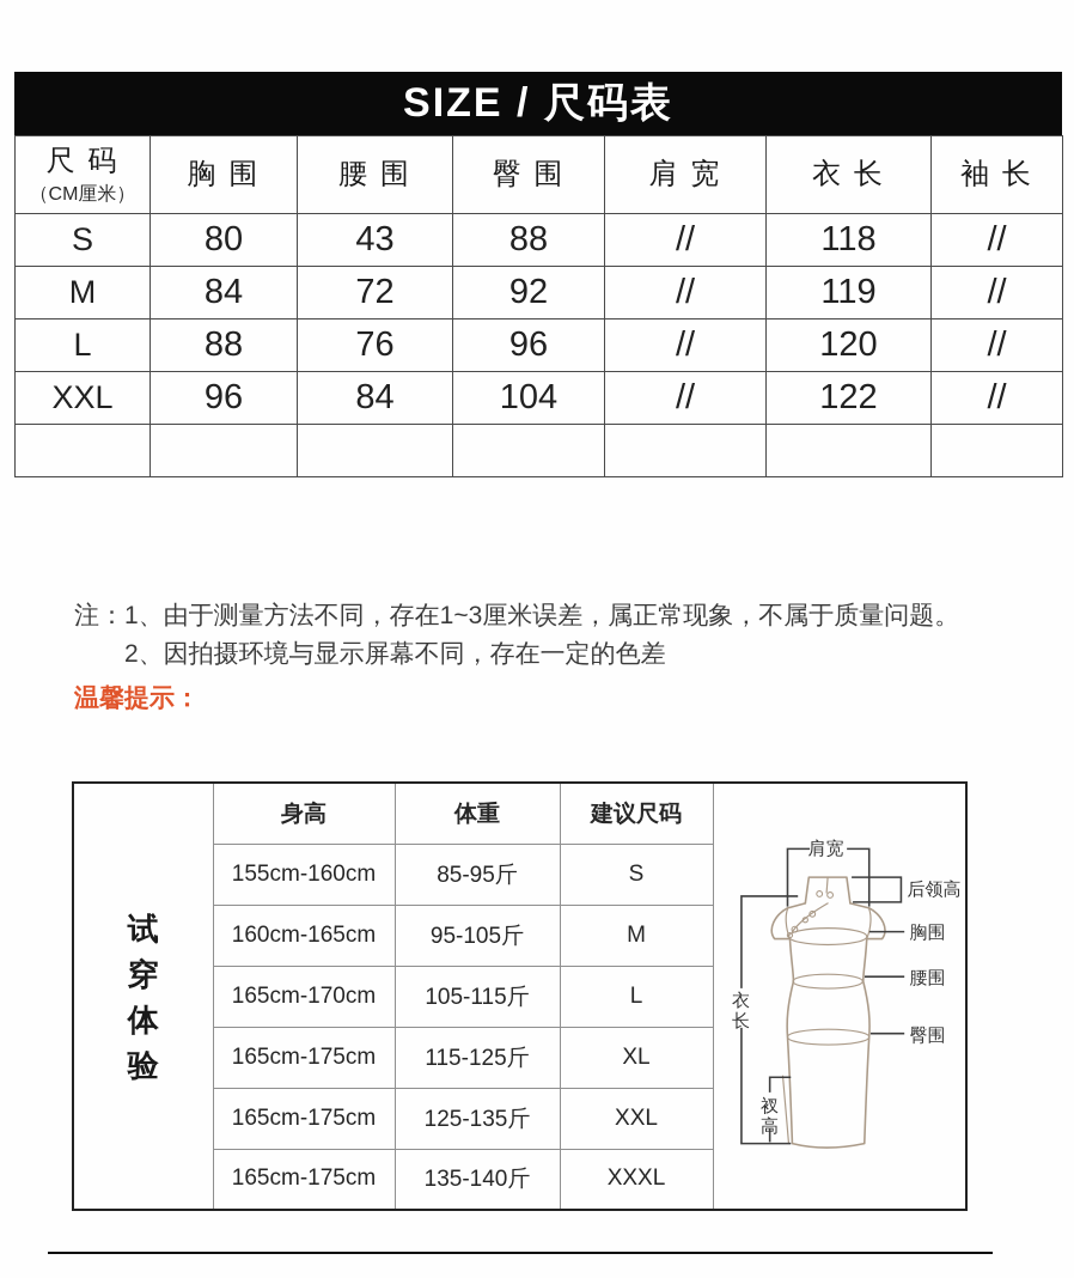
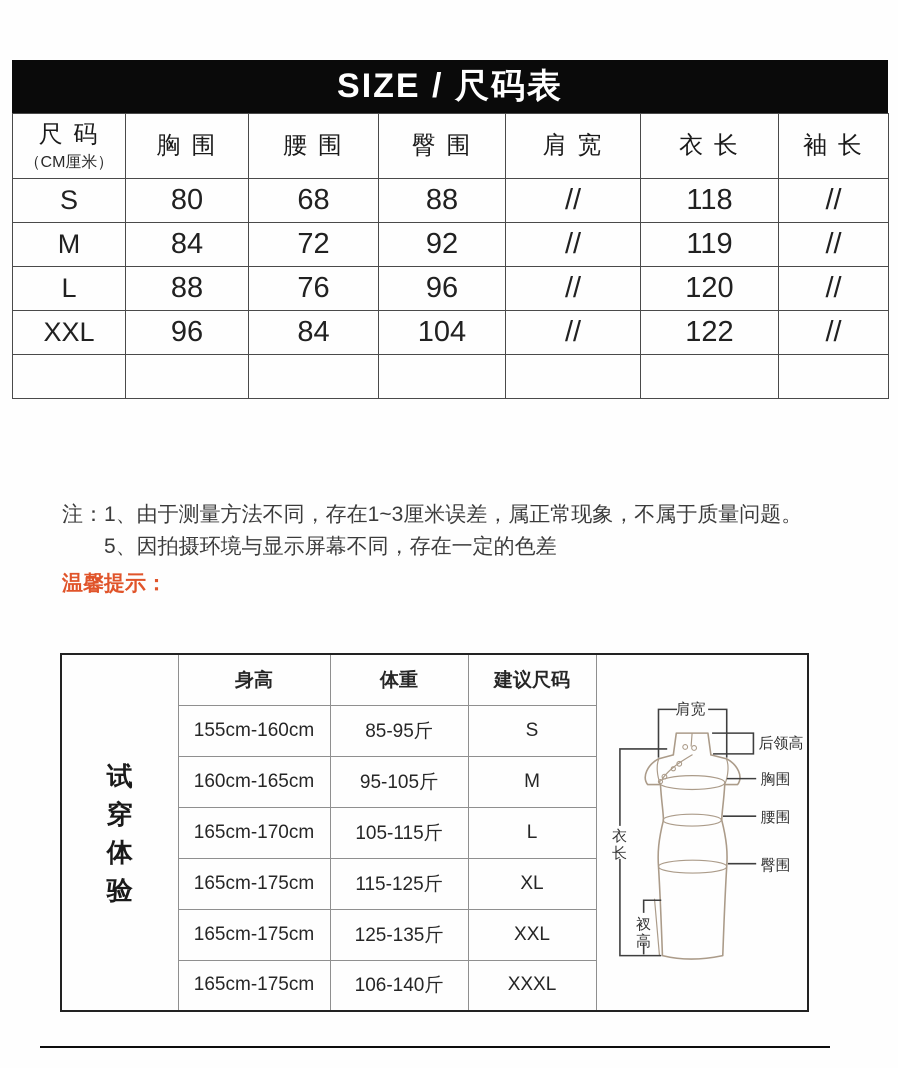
  SIZE / 尺码表
  尺 码 （CM厘米）	胸 围	腰 围	臀 围	肩 宽	衣 长	袖 长
- S	80	43	88	//	118	//
+ S	80	68	88	//	118	//
  M	84	72	92	//	119	//
  L	88	76	96	//	120	//
  XXL	96	84	104	//	122	//
  注：
  1、由于测量方法不同，存在1~3厘米误差，属正常现象，不属于质量问题。
- 2、因拍摄环境与显示屏幕不同，存在一定的色差
+ 5、因拍摄环境与显示屏幕不同，存在一定的色差
  温馨提示：
  试穿体验	身高	体重	建议尺码	肩宽 后领高 胸围 腰围 臀围 衣长 衩高
  155cm-160cm	85-95斤	S
  160cm-165cm	95-105斤	M
  165cm-170cm	105-115斤	L
  165cm-175cm	115-125斤	XL
  165cm-175cm	125-135斤	XXL
- 165cm-175cm	135-140斤	XXXL
+ 165cm-175cm	106-140斤	XXXL
